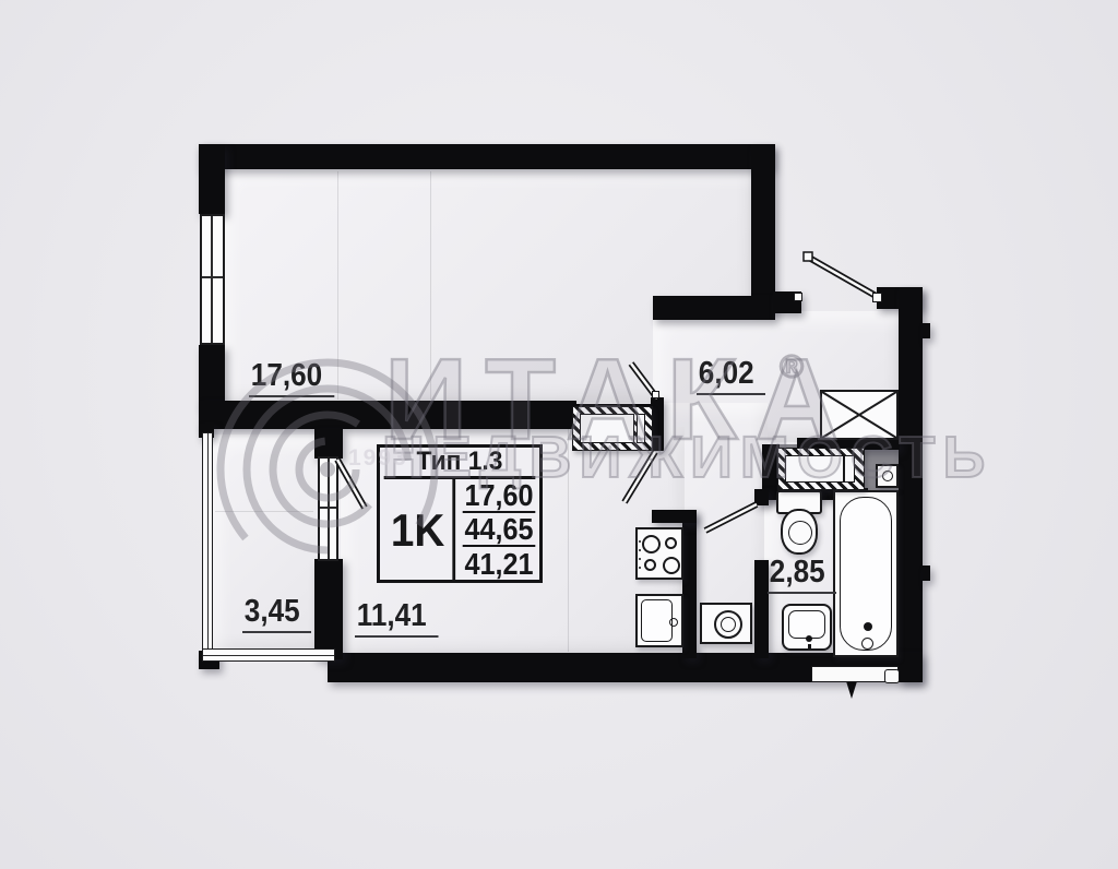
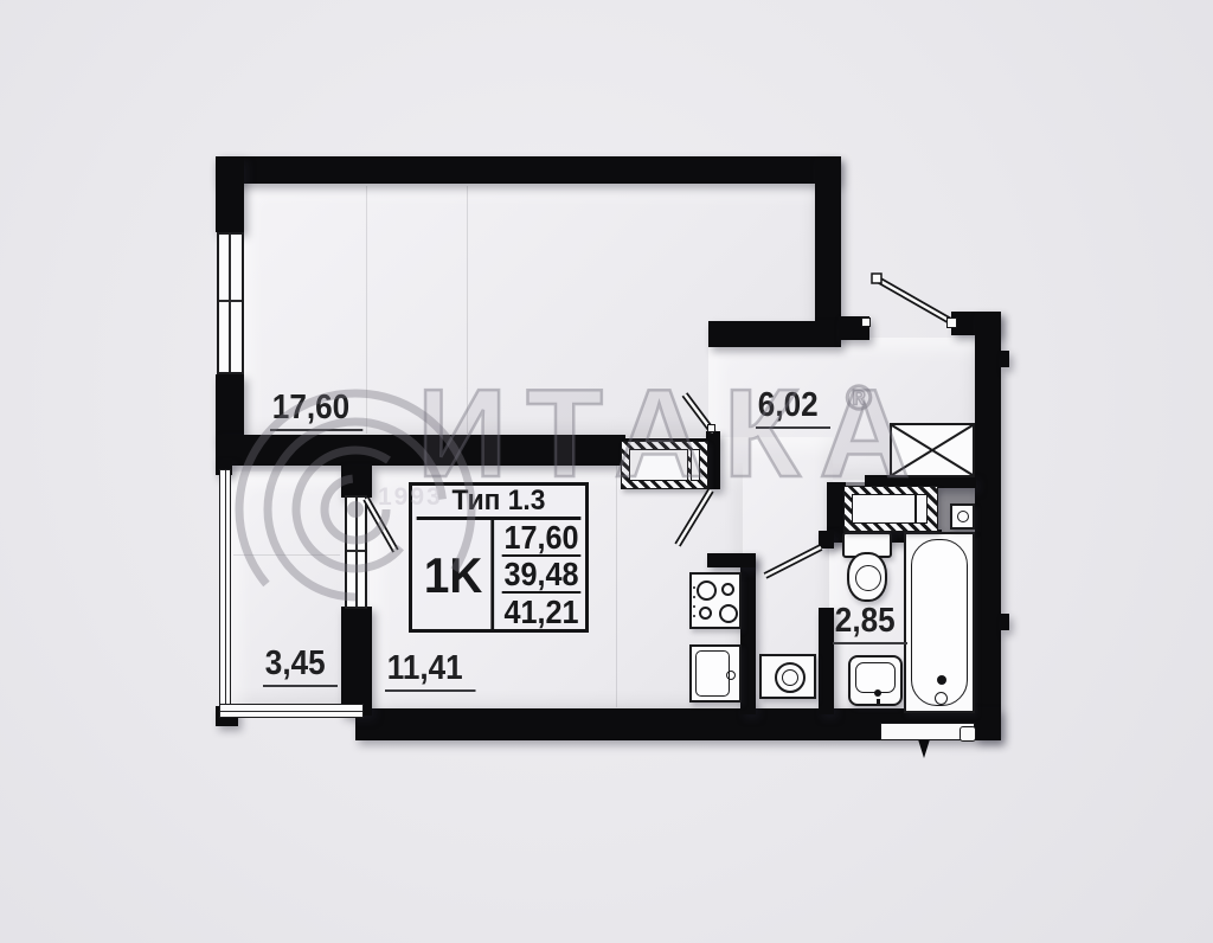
  17,60
  6,02
  3,45
  11,41
  2,85
  Тип 1.3
  1K
  17,60
- 44,65
+ 39,48
  41,21
  ИТАКА
  ®
- НЕДВИЖИМОСТЬ
  1993
